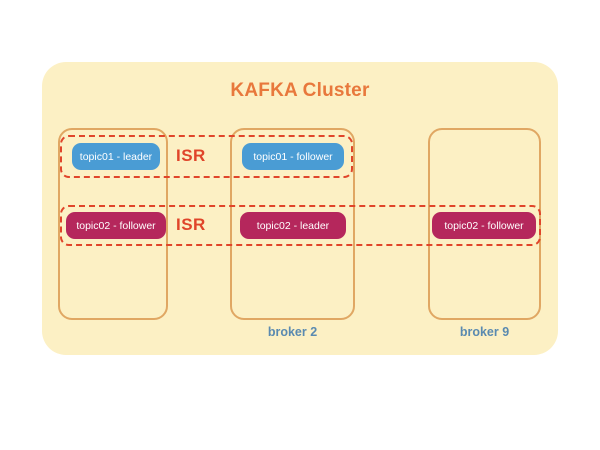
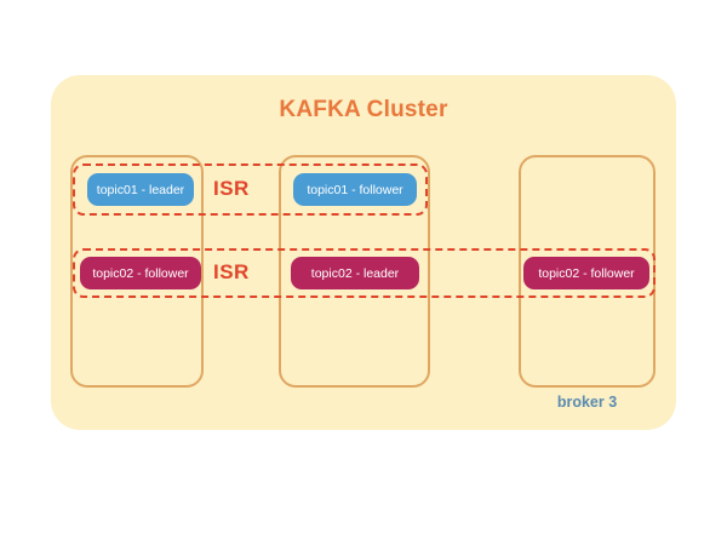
  KAFKA Cluster
  ISR
  ISR
  topic01 - leader
  topic01 - follower
  topic02 - follower
  topic02 - leader
  topic02 - follower
- broker 2
- broker 9
+ broker 3
